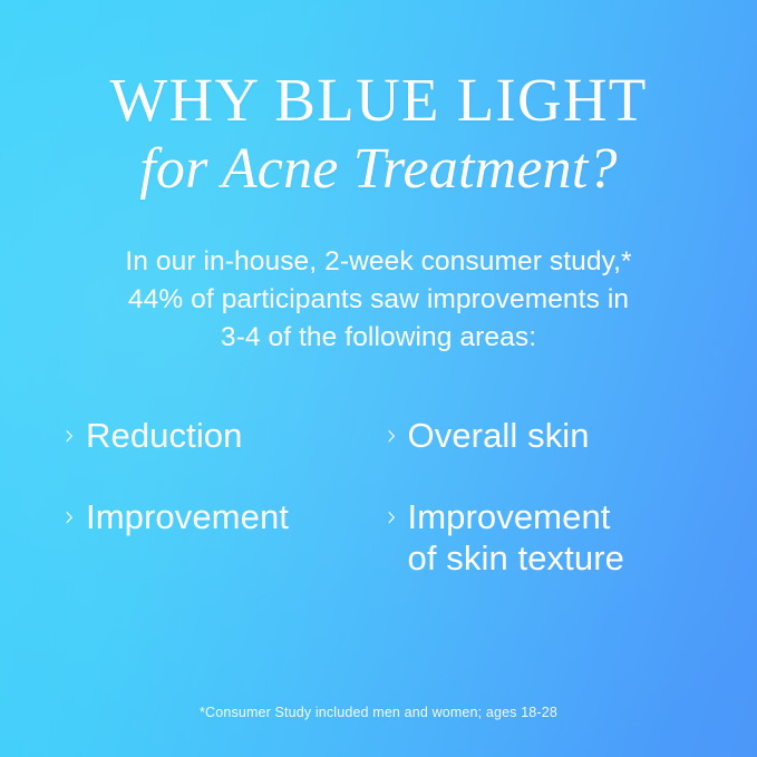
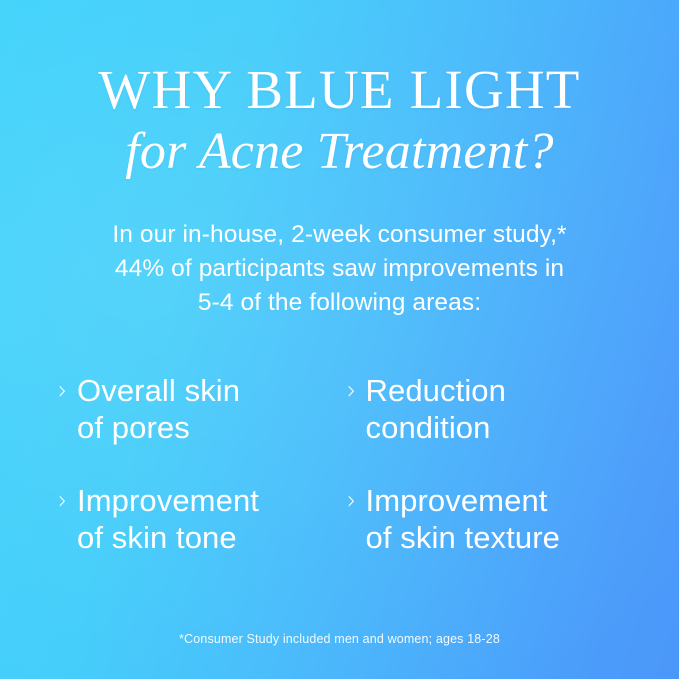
  WHY BLUE LIGHT
  for Acne Treatment?
  In our in-house, 2-week consumer study,*
  44% of participants saw improvements in
- 3-4 of the following areas:
+ 5-4 of the following areas:
  ›
- Reduction
+ Overall skin
+ of pores
  ›
- Overall skin
+ Reduction
+ condition
  ›
  Improvement
+ of skin tone
  ›
  Improvement
  of skin texture
  *Consumer Study included men and women; ages 18-28
